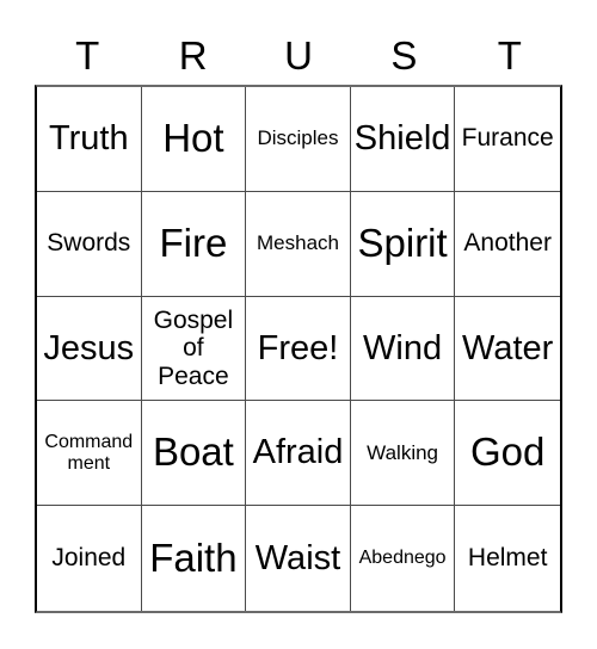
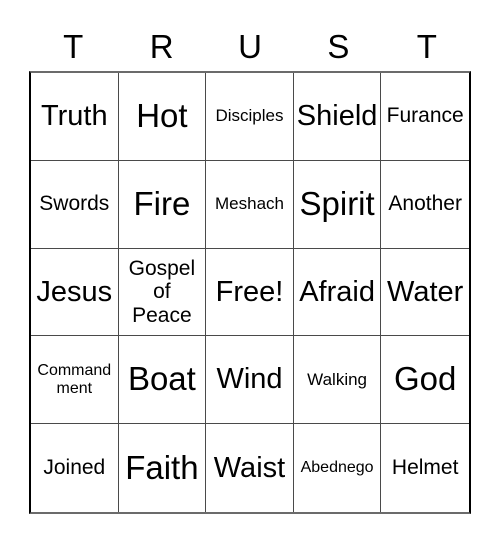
  T
  R
  U
  S
  T
  Truth
  Hot
  Disciples
  Shield
  Furance
  Swords
  Fire
  Meshach
  Spirit
  Another
  Jesus
  Gospel of Peace
  Free!
- Wind
+ Afraid
  Water
  Commandment
  Boat
- Afraid
+ Wind
  Walking
  God
  Joined
  Faith
  Waist
  Abednego
  Helmet
